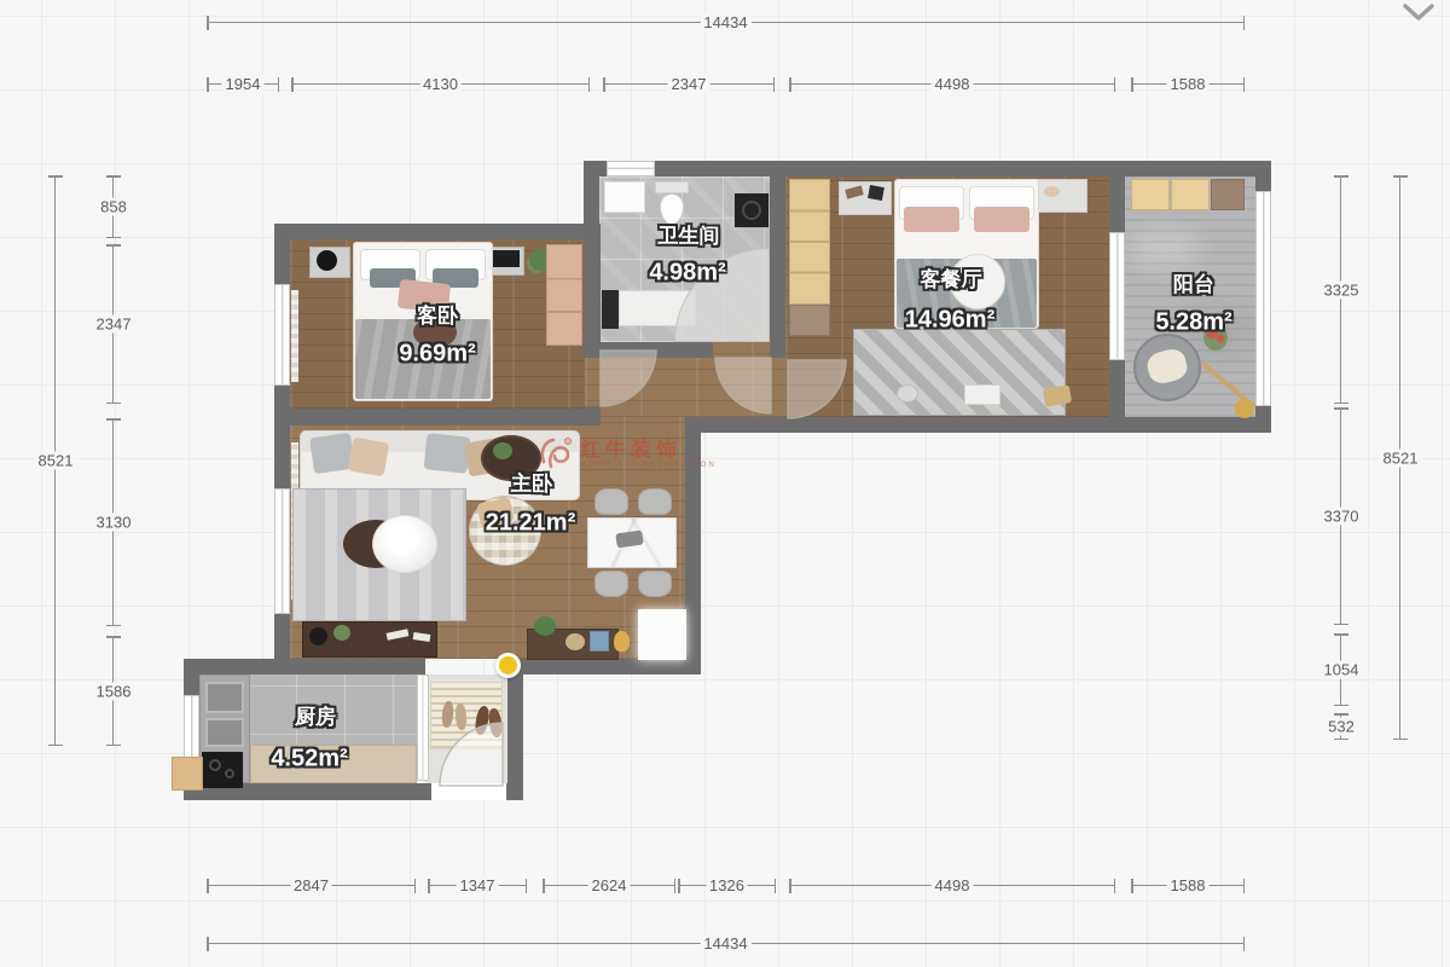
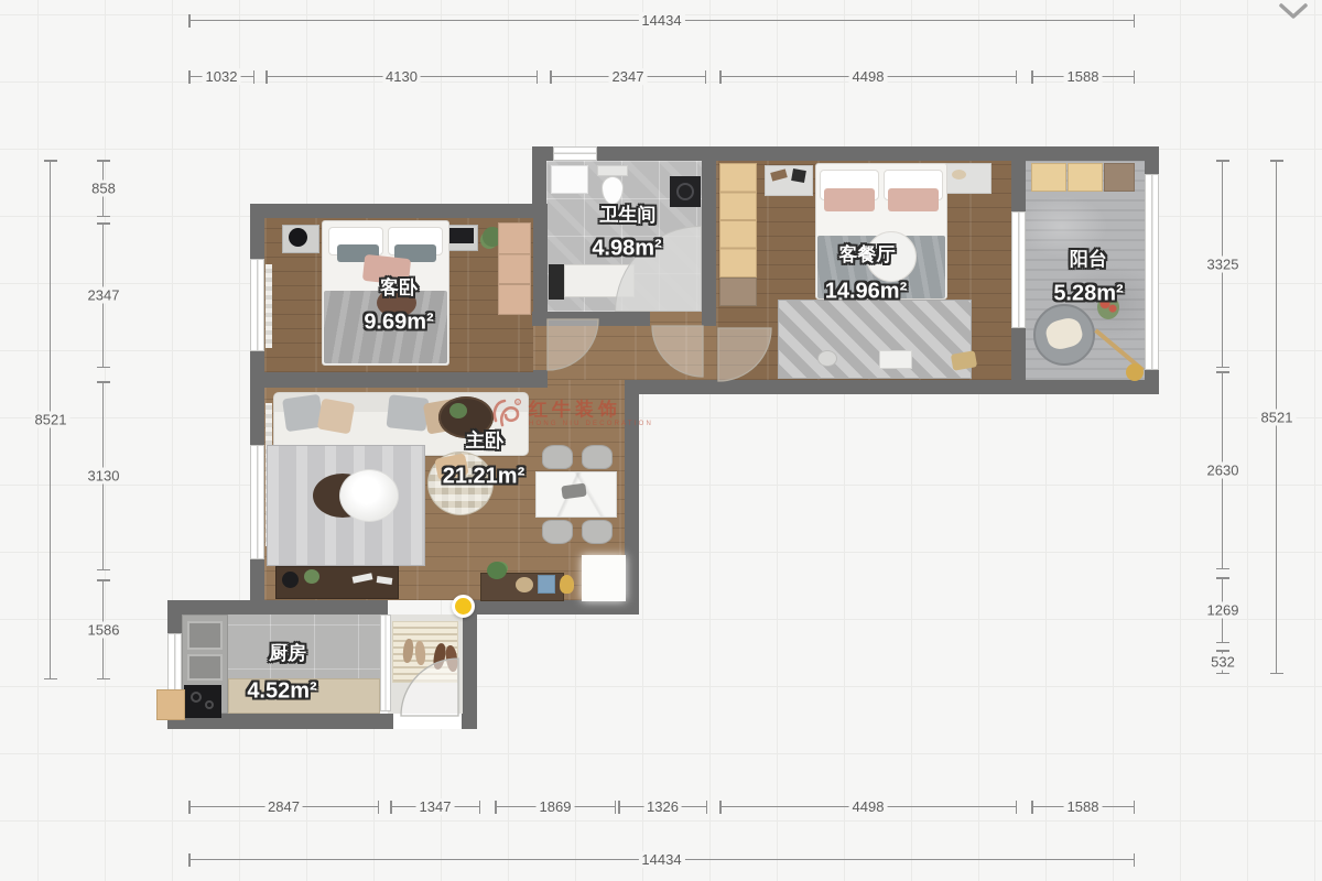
  14434
- 1954
+ 1032
  4130
  2347
  4498
  1588
  8521
  858
  2347
  3130
  1586
  3325
- 3370
+ 2630
- 1054
+ 1269
  532
  8521
  2847
  1347
- 2624
+ 1869
  1326
  4498
  1588
  14434
  红牛装饰
  客卧
  9.69m²
  卫生间
  4.98m²
  客餐厅
  14.96m²
  阳台
  5.28m²
  主卧
  21.21m²
  厨房
  4.52m²
